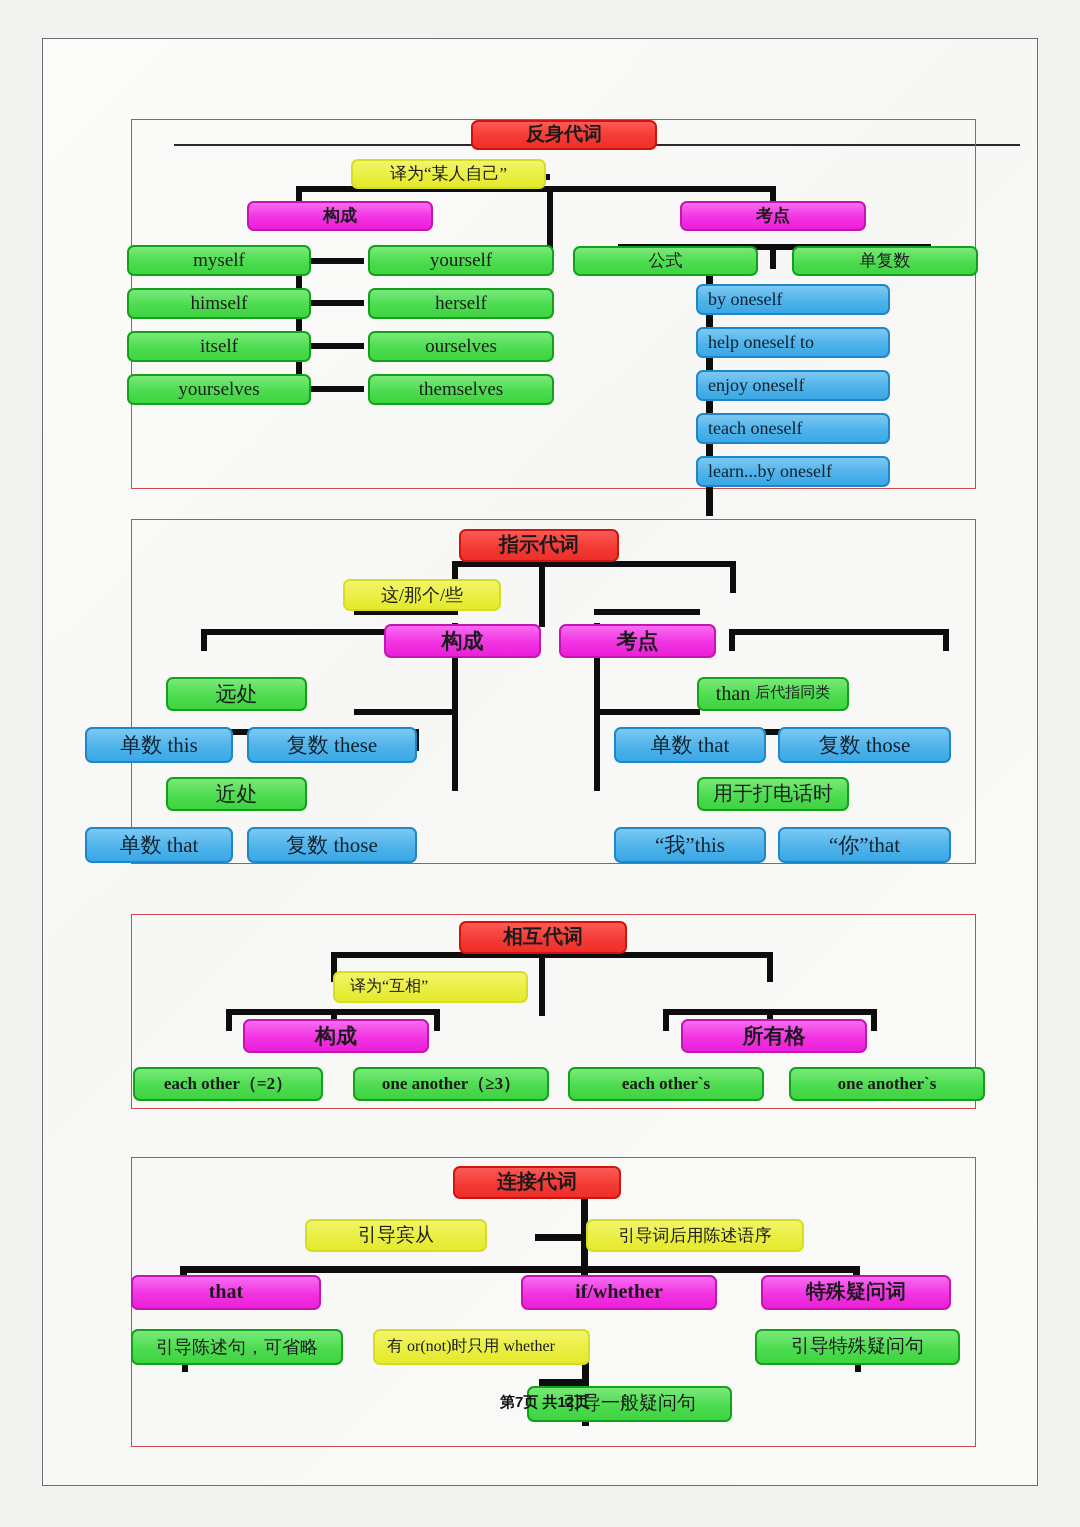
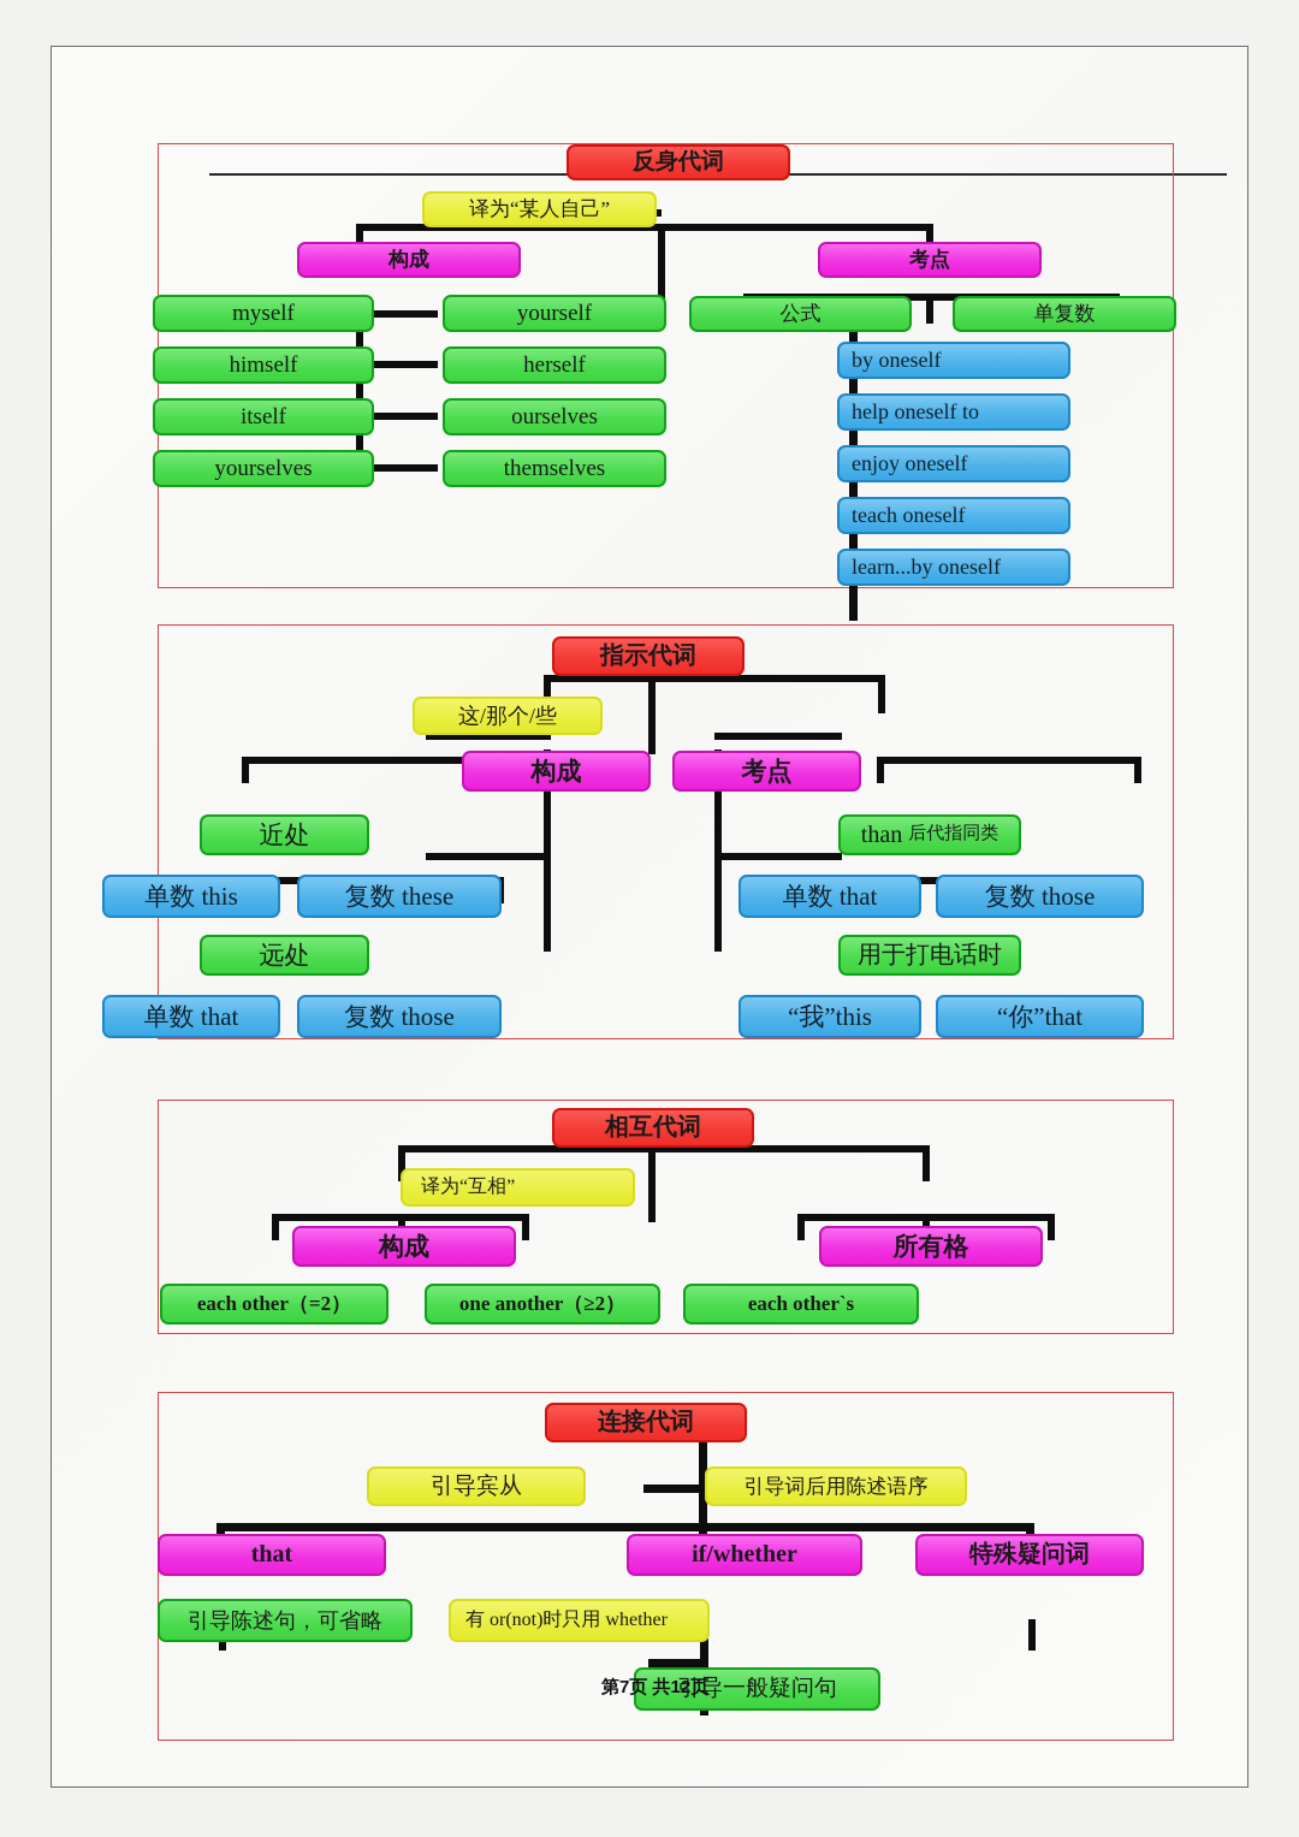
  反身代词
  译为“某人自己”
  构成
  考点
  myself
  yourself
  himself
  herself
  itself
  ourselves
  yourselves
  themselves
  公式
  单复数
  by oneself
  help oneself to
  enjoy oneself
  teach oneself
  learn...by oneself
  指示代词
  这/那个/些
  构成
  考点
- 远处
+ 近处
  单数 this
  复数 these
- 近处
+ 远处
  单数 that
  复数 those
  than
  后代指同类
  单数 that
  复数 those
  用于打电话时
  “我”this
  “你”that
  相互代词
  译为“互相”
  构成
  所有格
  each other（=2）
- one another（≥3）
+ one another（≥2）
  each other`s
- one another`s
  连接代词
  引导宾从
  引导词后用陈述语序
  that
  if/whether
  特殊疑问词
  引导陈述句，可省略
  有 or(not)时只用 whether
  引导一般疑问句
- 引导特殊疑问句
  第7页 共12页
